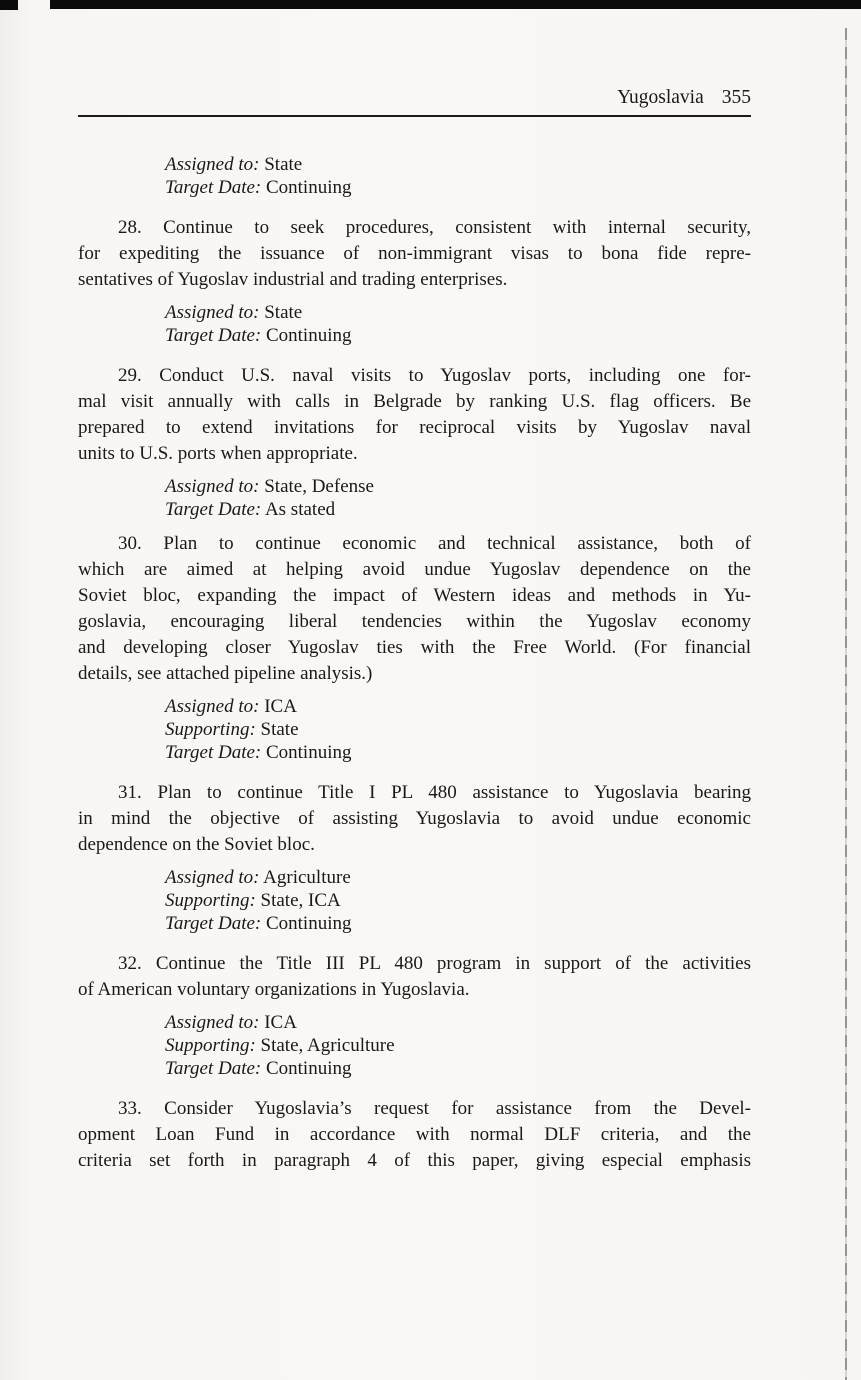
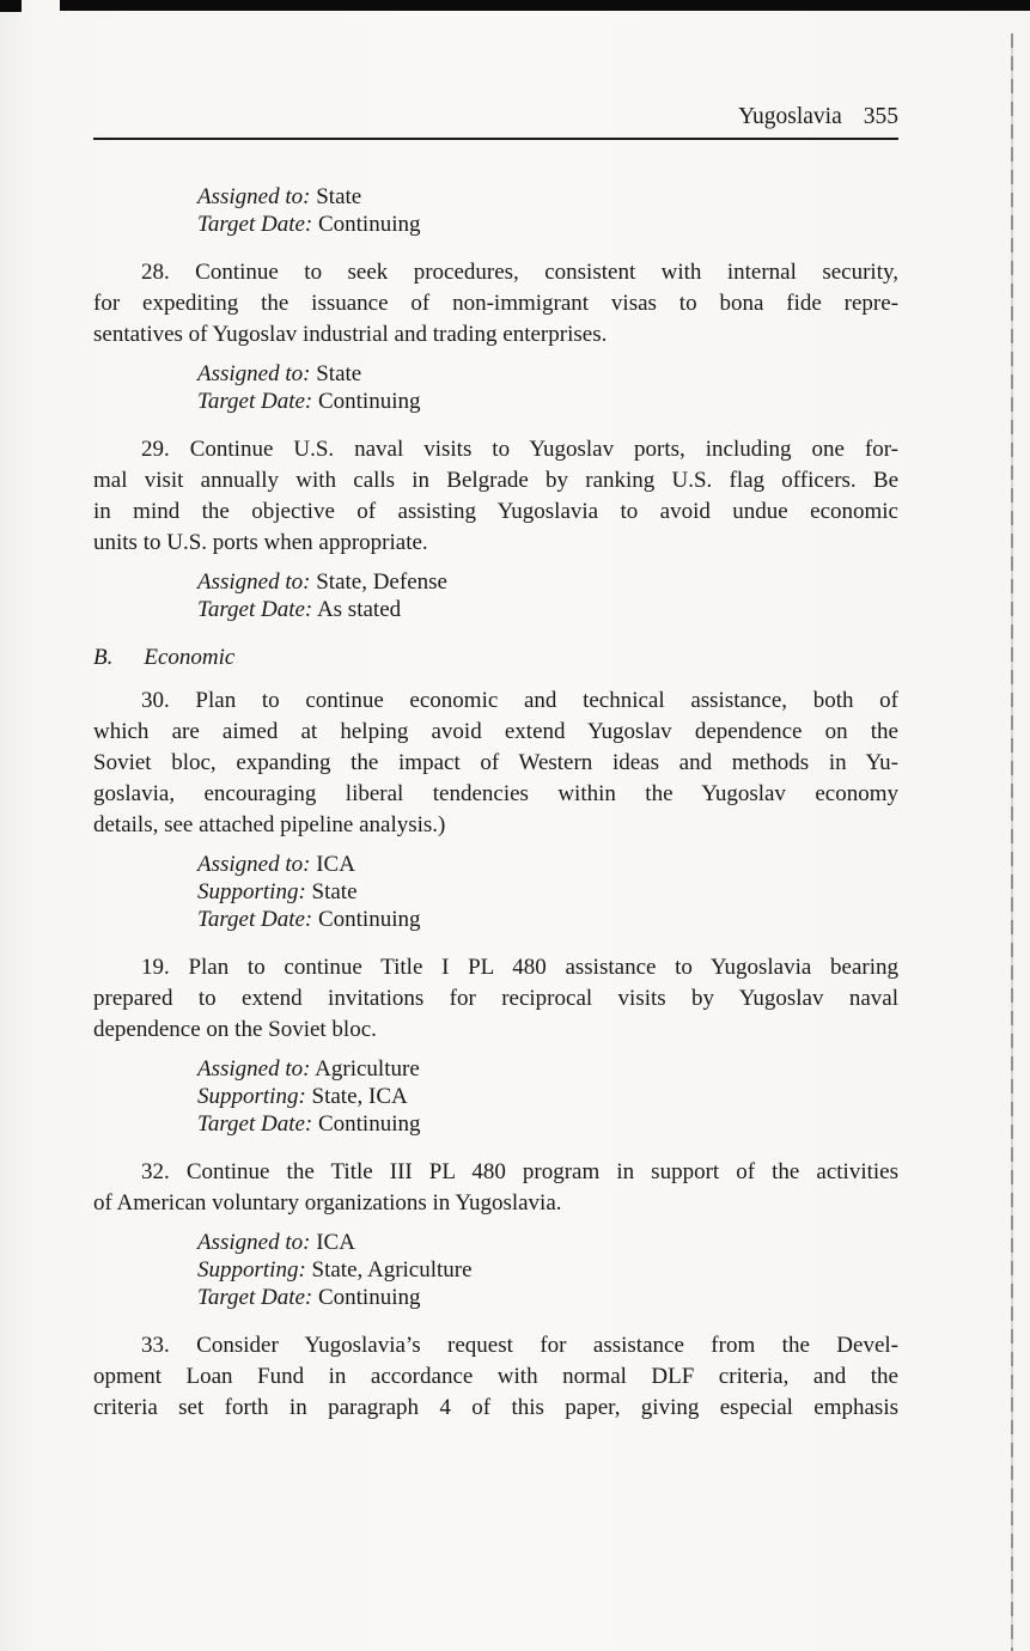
  Yugoslavia
  355
  Assigned to: State
  Target Date: Continuing
  28. Continue to seek procedures, consistent with internal security,
  for expediting the issuance of non-immigrant visas to bona fide repre-
  sentatives of Yugoslav industrial and trading enterprises.
  Assigned to: State
  Target Date: Continuing
- 29. Conduct U.S. naval visits to Yugoslav ports, including one for-
+ 29. Continue U.S. naval visits to Yugoslav ports, including one for-
  mal visit annually with calls in Belgrade by ranking U.S. flag officers. Be
- prepared to extend invitations for reciprocal visits by Yugoslav naval
+ in mind the objective of assisting Yugoslavia to avoid undue economic
  units to U.S. ports when appropriate.
  Assigned to: State, Defense
  Target Date: As stated
+ B. Economic
  30. Plan to continue economic and technical assistance, both of
- which are aimed at helping avoid undue Yugoslav dependence on the
+ which are aimed at helping avoid extend Yugoslav dependence on the
  Soviet bloc, expanding the impact of Western ideas and methods in Yu-
  goslavia, encouraging liberal tendencies within the Yugoslav economy
- and developing closer Yugoslav ties with the Free World. (For financial
  details, see attached pipeline analysis.)
  Assigned to: ICA
  Supporting: State
  Target Date: Continuing
- 31. Plan to continue Title I PL 480 assistance to Yugoslavia bearing
+ 19. Plan to continue Title I PL 480 assistance to Yugoslavia bearing
- in mind the objective of assisting Yugoslavia to avoid undue economic
+ prepared to extend invitations for reciprocal visits by Yugoslav naval
  dependence on the Soviet bloc.
  Assigned to: Agriculture
  Supporting: State, ICA
  Target Date: Continuing
  32. Continue the Title III PL 480 program in support of the activities
  of American voluntary organizations in Yugoslavia.
  Assigned to: ICA
  Supporting: State, Agriculture
  Target Date: Continuing
  33. Consider Yugoslavia’s request for assistance from the Devel-
  opment Loan Fund in accordance with normal DLF criteria, and the
  criteria set forth in paragraph 4 of this paper, giving especial emphasis
